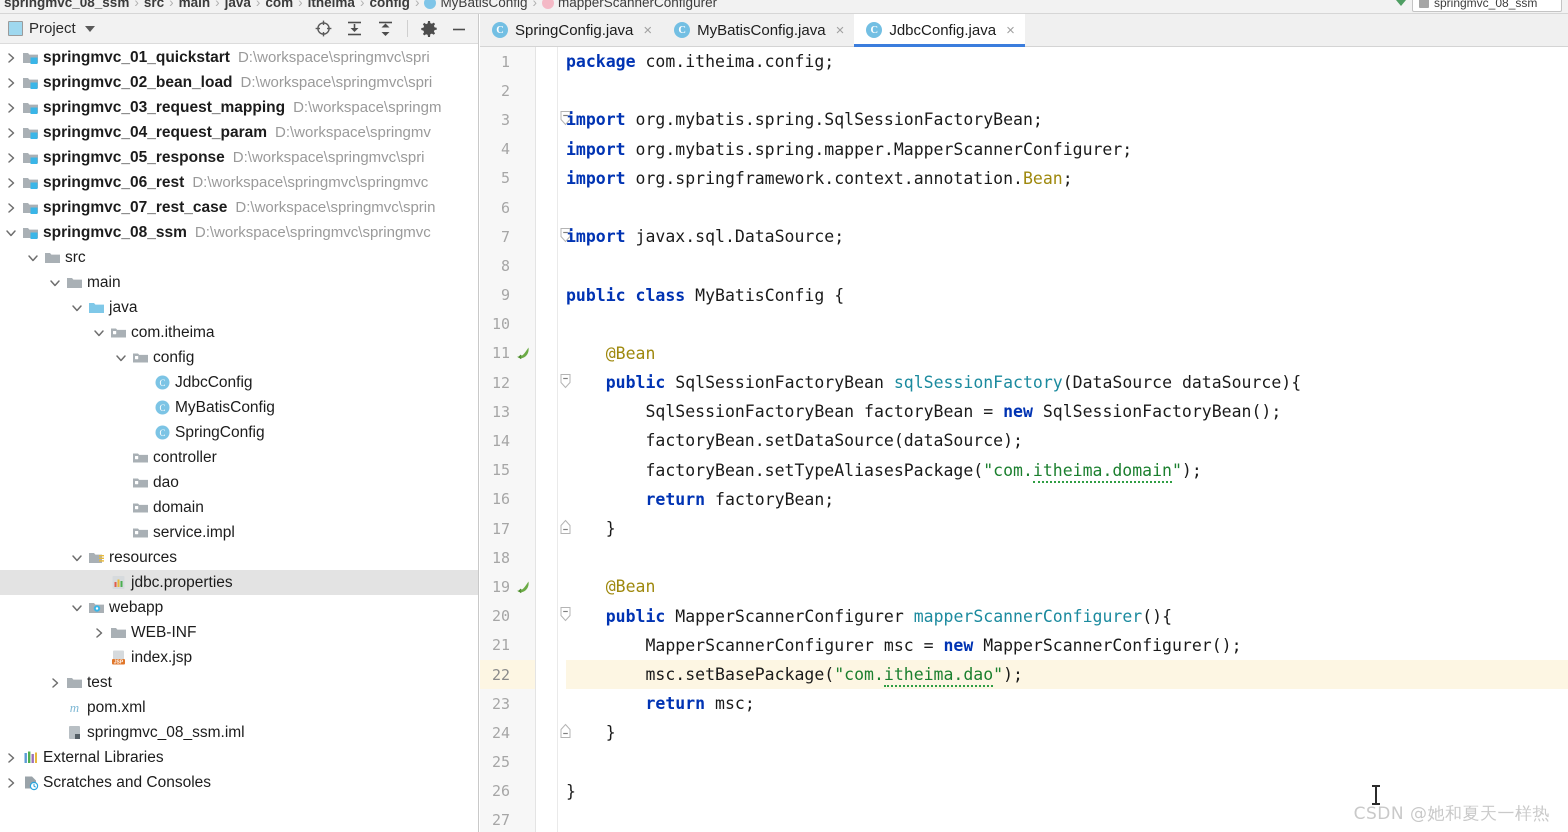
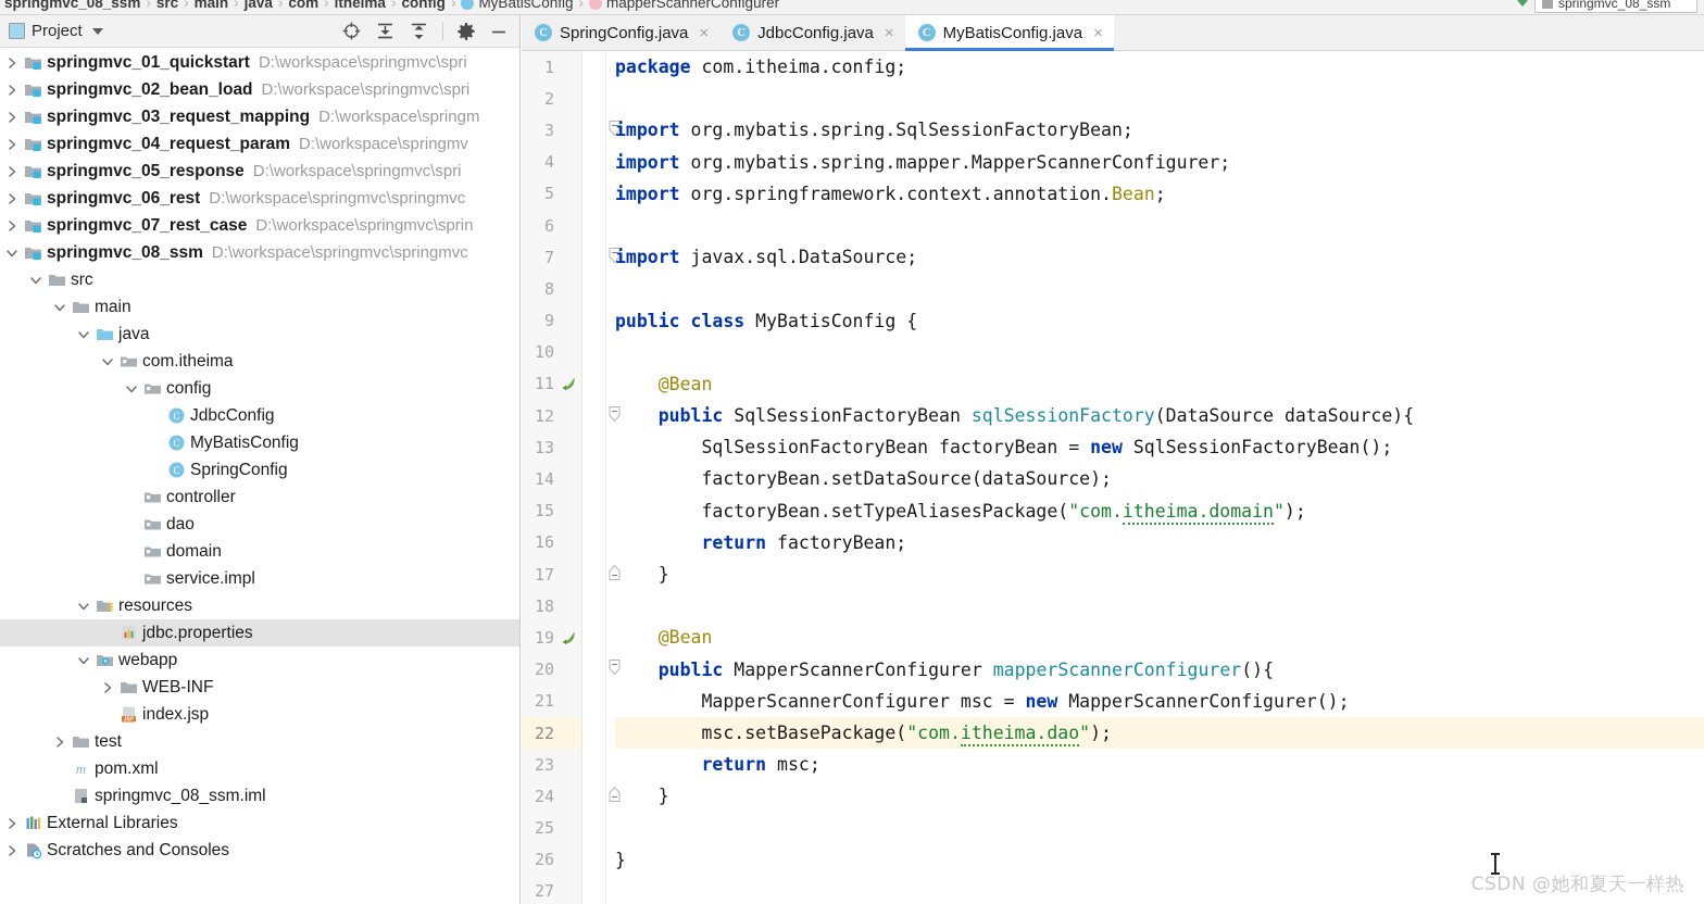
  springmvc_08_ssm
  ›
  src
  ›
  main
  ›
  java
  ›
  com
  ›
  itheima
  ›
  config
  ›
  MyBatisConfig
  ›
  mapperScannerConfigurer
  springmvc_08_ssm
  Project
  springmvc_01_quickstart
  D:\workspace\springmvc\spri
  springmvc_02_bean_load
  D:\workspace\springmvc\spri
  springmvc_03_request_mapping
  D:\workspace\springm
  springmvc_04_request_param
  D:\workspace\springmv
  springmvc_05_response
  D:\workspace\springmvc\spri
  springmvc_06_rest
  D:\workspace\springmvc\springmvc
  springmvc_07_rest_case
  D:\workspace\springmvc\sprin
  springmvc_08_ssm
  D:\workspace\springmvc\springmvc
  src
  main
  java
  com.itheima
  config
  C
  JdbcConfig
  C
  MyBatisConfig
  C
  SpringConfig
  controller
  dao
  domain
  service.impl
  resources
  jdbc.properties
  webapp
  WEB-INF
  index.jsp
  test
  m
  pom.xml
  springmvc_08_ssm.iml
  External Libraries
  Scratches and Consoles
  C
  SpringConfig.java
  ×
  C
- MyBatisConfig.java
+ JdbcConfig.java
  ×
  C
- JdbcConfig.java
+ MyBatisConfig.java
  ×
  1
  2
  3
  4
  5
  6
  7
  8
  9
  10
  11
  12
  13
  14
  15
  16
  17
  18
  19
  20
  21
  22
  23
  24
  25
  26
  27
  package com.itheima.config;
  import org.mybatis.spring.SqlSessionFactoryBean;
  import org.mybatis.spring.mapper.MapperScannerConfigurer;
  import org.springframework.context.annotation.Bean;
  import javax.sql.DataSource;
  public class MyBatisConfig {
  @Bean
  public SqlSessionFactoryBean sqlSessionFactory(DataSource dataSource){
  SqlSessionFactoryBean factoryBean = new SqlSessionFactoryBean();
  factoryBean.setDataSource(dataSource);
  factoryBean.setTypeAliasesPackage("com.itheima.domain");
  return factoryBean;
  }
  @Bean
  public MapperScannerConfigurer mapperScannerConfigurer(){
  MapperScannerConfigurer msc = new MapperScannerConfigurer();
  msc.setBasePackage("com.itheima.dao");
  return msc;
  }
  }
  CSDN @她和夏天一样热
